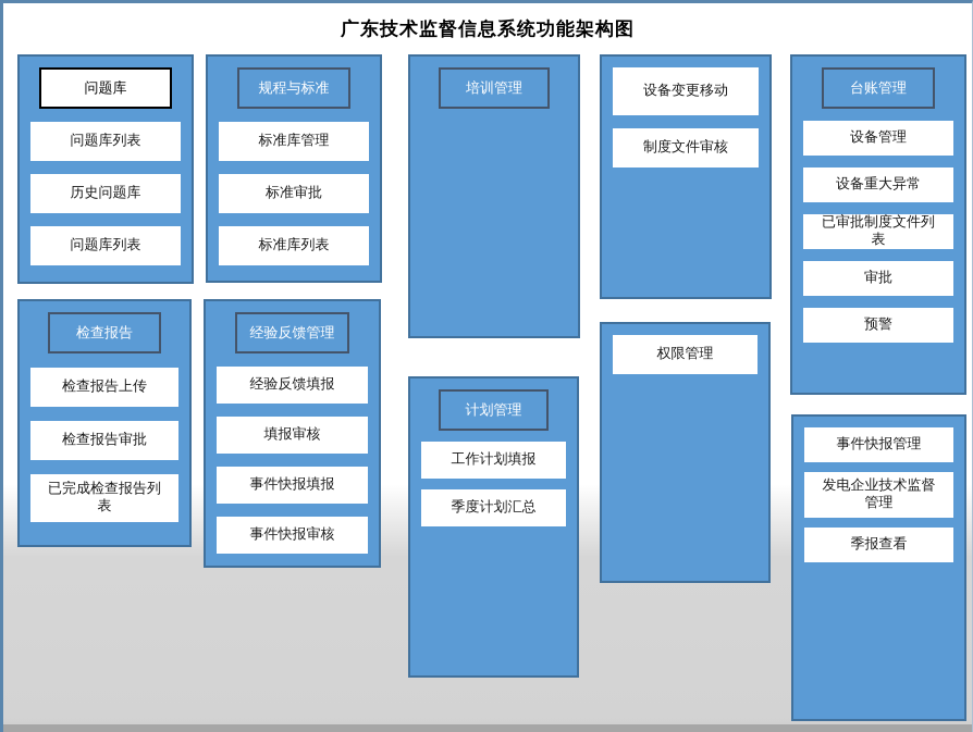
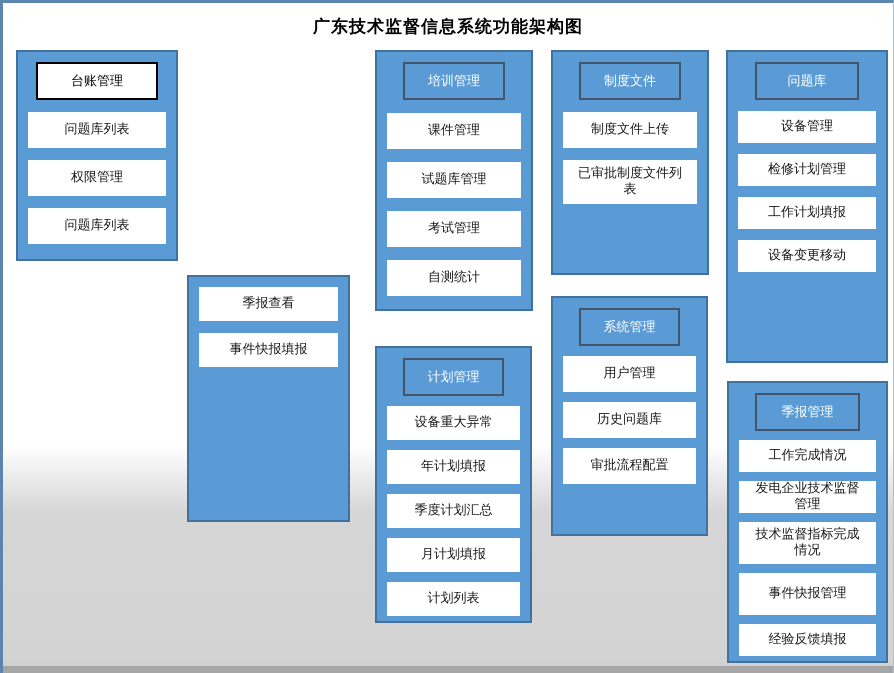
  广东技术监督信息系统功能架构图
- 问题库
+ 台账管理
  问题库列表
- 历史问题库
+ 权限管理
  问题库列表
- 规程与标准
- 标准库管理
- 标准审批
- 标准库列表
  培训管理
+ 课件管理
+ 试题库管理
+ 考试管理
+ 自测统计
+ 制度文件
+ 制度文件上传
- 设备变更移动
+ 已审批制度文件列表
- 制度文件审核
- 台账管理
+ 问题库
  设备管理
+ 检修计划管理
- 设备重大异常
+ 工作计划填报
- 已审批制度文件列表
+ 设备变更移动
- 审批
- 预警
- 检查报告
- 检查报告上传
- 检查报告审批
- 已完成检查报告列表
- 经验反馈管理
- 经验反馈填报
+ 季报查看
- 填报审核
  事件快报填报
- 事件快报审核
  计划管理
- 工作计划填报
+ 设备重大异常
+ 年计划填报
  季度计划汇总
+ 月计划填报
+ 计划列表
+ 系统管理
+ 用户管理
- 权限管理
+ 历史问题库
+ 审批流程配置
+ 季报管理
+ 工作完成情况
- 事件快报管理
+ 发电企业技术监督管理
+ 技术监督指标完成情况
- 发电企业技术监督管理
+ 事件快报管理
- 季报查看
+ 经验反馈填报
